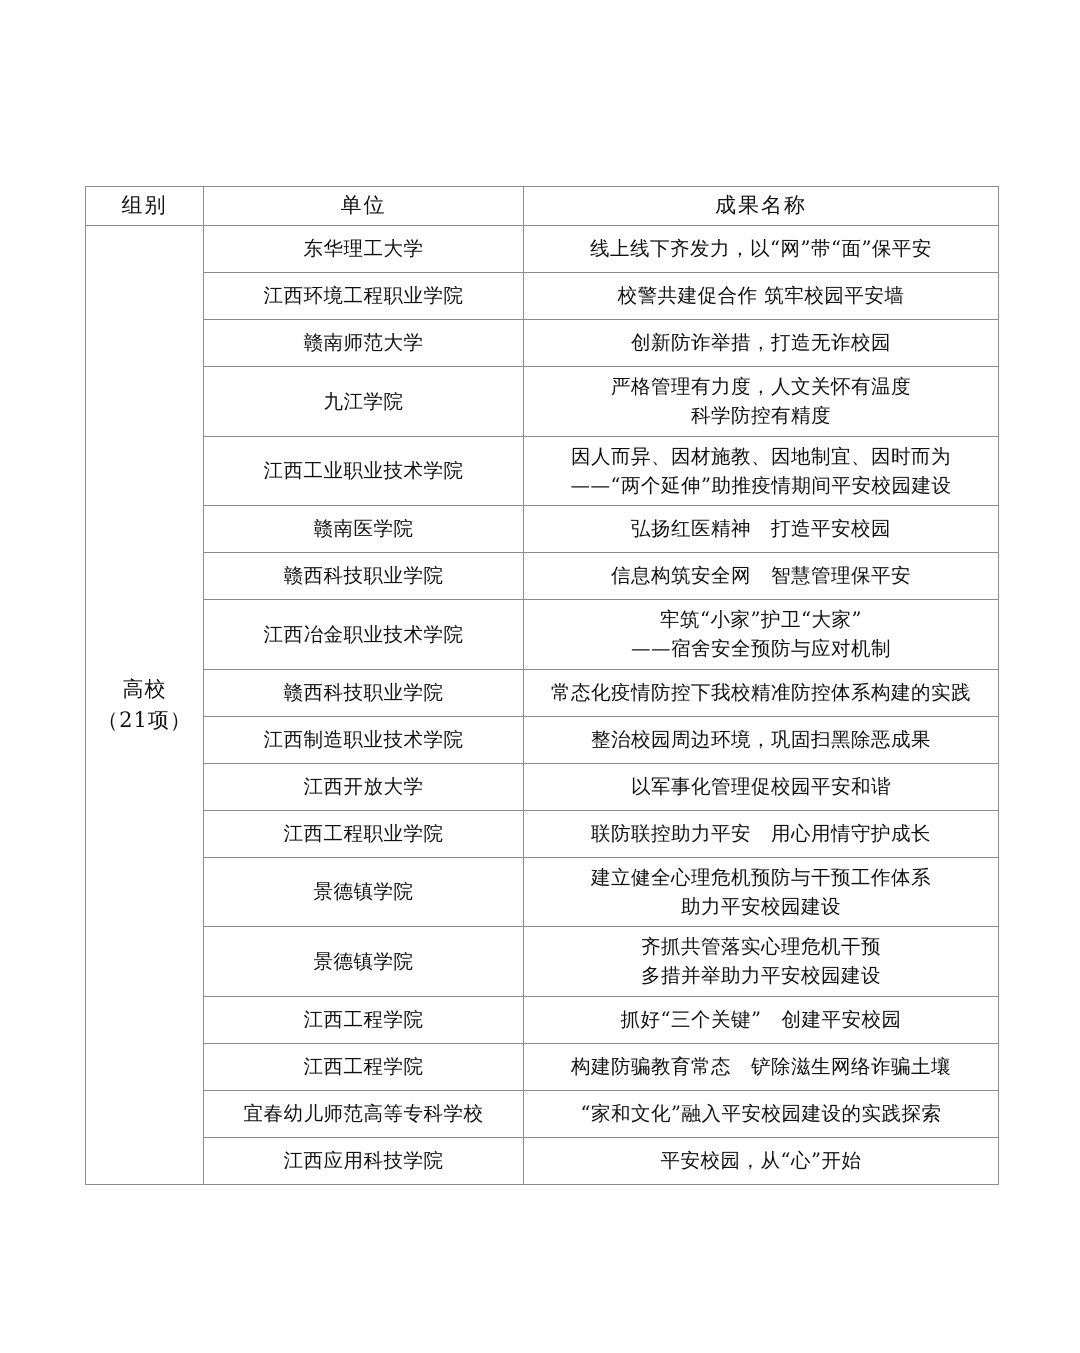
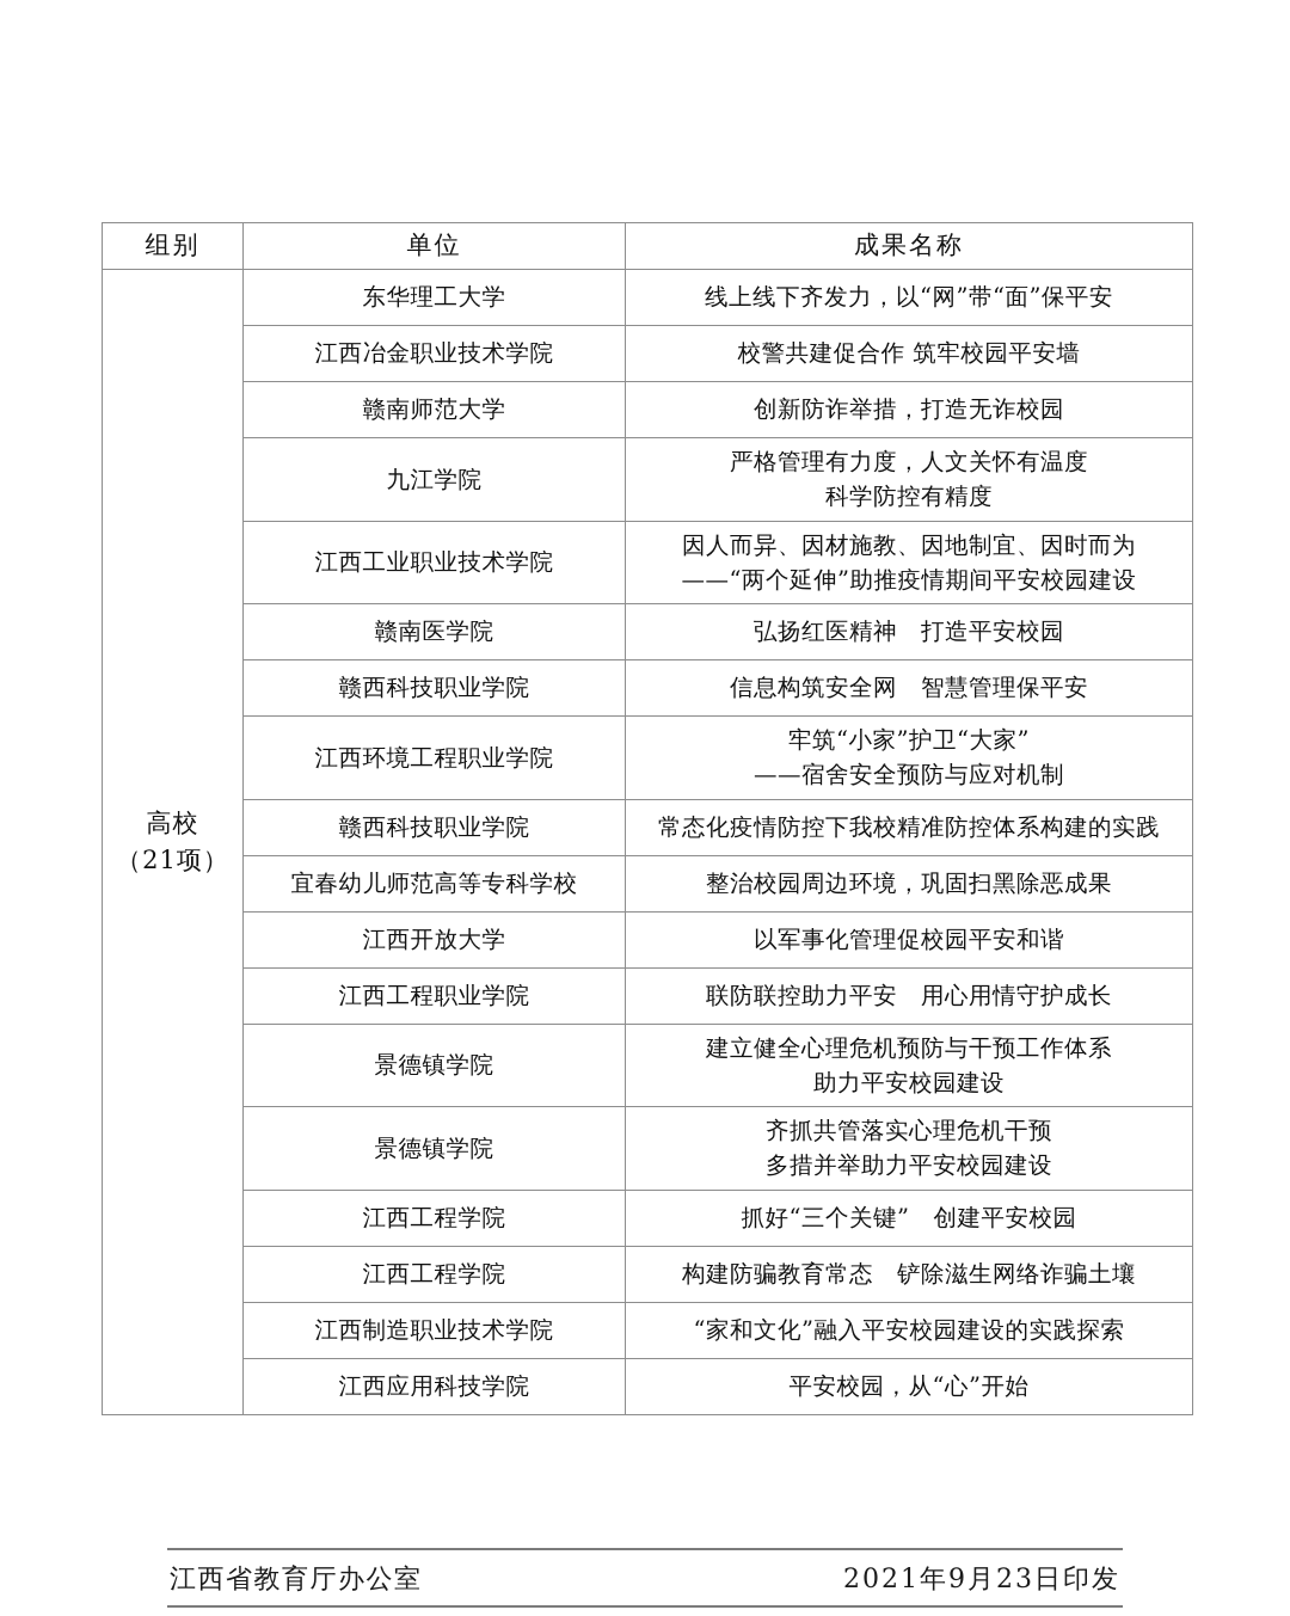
  组别	单位	成果名称
  高校（21项）	东华理工大学	线上线下齐发力，以“网”带“面”保平安
- 江西环境工程职业学院	校警共建促合作 筑牢校园平安墙
+ 江西冶金职业技术学院	校警共建促合作 筑牢校园平安墙
  赣南师范大学	创新防诈举措，打造无诈校园
  九江学院	严格管理有力度，人文关怀有温度科学防控有精度
  江西工业职业技术学院	因人而异、因材施教、因地制宜、因时而为——“两个延伸”助推疫情期间平安校园建设
  赣南医学院	弘扬红医精神 打造平安校园
  赣西科技职业学院	信息构筑安全网 智慧管理保平安
- 江西冶金职业技术学院	牢筑“小家”护卫“大家”——宿舍安全预防与应对机制
+ 江西环境工程职业学院	牢筑“小家”护卫“大家”——宿舍安全预防与应对机制
  赣西科技职业学院	常态化疫情防控下我校精准防控体系构建的实践
- 江西制造职业技术学院	整治校园周边环境，巩固扫黑除恶成果
+ 宜春幼儿师范高等专科学校	整治校园周边环境，巩固扫黑除恶成果
  江西开放大学	以军事化管理促校园平安和谐
  江西工程职业学院	联防联控助力平安 用心用情守护成长
  景德镇学院	建立健全心理危机预防与干预工作体系助力平安校园建设
  景德镇学院	齐抓共管落实心理危机干预多措并举助力平安校园建设
  江西工程学院	抓好“三个关键” 创建平安校园
  江西工程学院	构建防骗教育常态 铲除滋生网络诈骗土壤
- 宜春幼儿师范高等专科学校	“家和文化”融入平安校园建设的实践探索
+ 江西制造职业技术学院	“家和文化”融入平安校园建设的实践探索
  江西应用科技学院	平安校园，从“心”开始
+ 江西省教育厅办公室
+ 2021年9月23日印发
